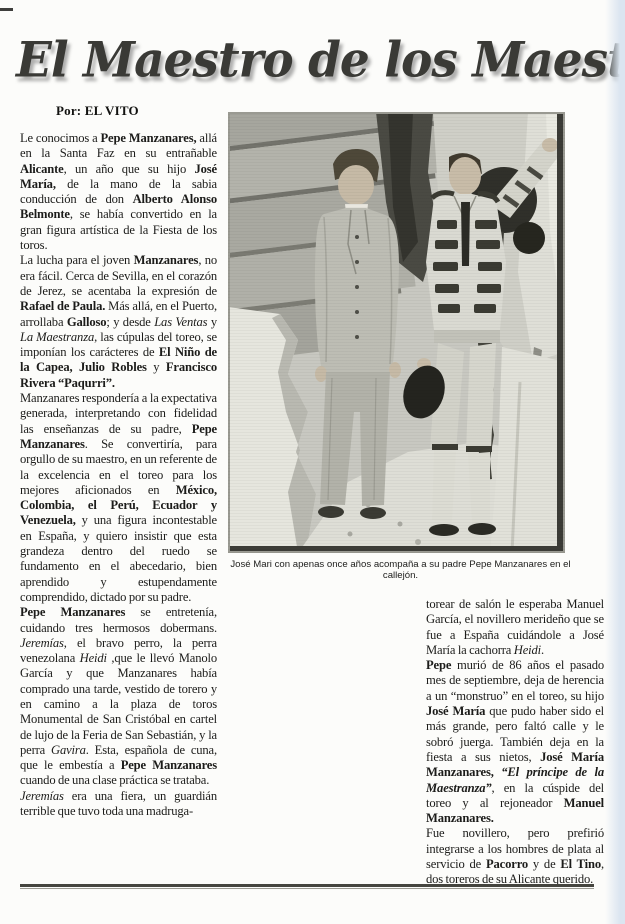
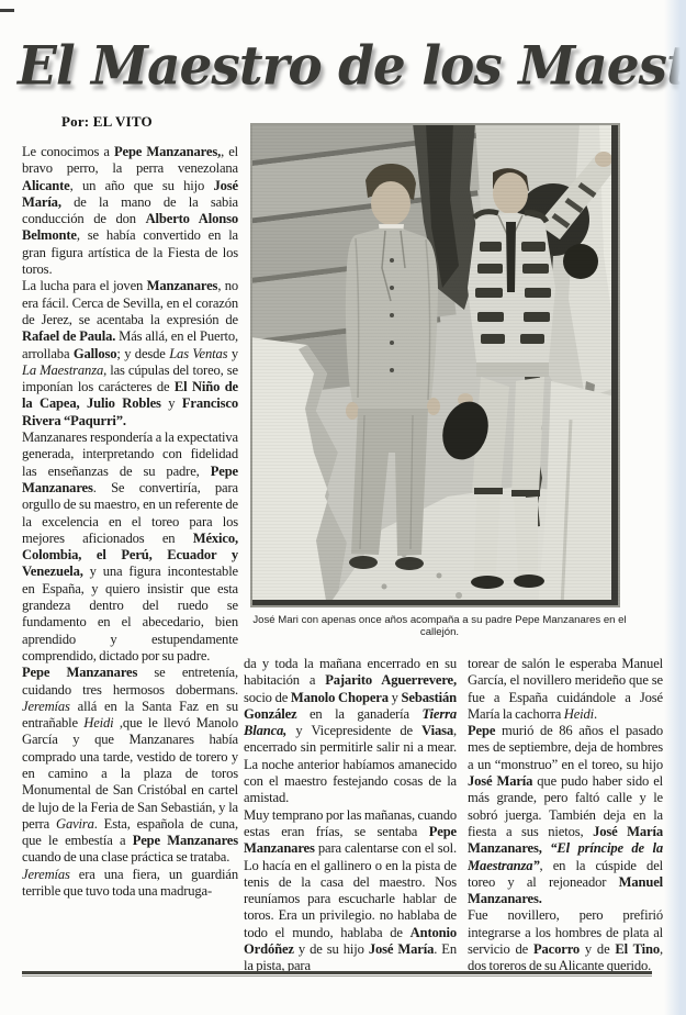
  El Maestro de los Maes
  Por: EL VITO
  José Mari con apenas once años acompaña a su padre Pepe Manzanares en el callejón.
- Le conocimos a Pepe Manzanares, allá en la Santa Faz en su entrañable Alicante, un año que su hijo José María, de la mano de la sabia conducción de don Alberto Alonso Belmonte, se había convertido en la gran figura artística de la Fiesta de los toros.
+ Le conocimos a Pepe Manzanares,, el bravo perro, la perra venezolana Alicante, un año que su hijo José María, de la mano de la sabia conducción de don Alberto Alonso Belmonte, se había convertido en la gran figura artística de la Fiesta de los toros.
  La lucha para el joven Manzanares, no era fácil. Cerca de Sevilla, en el corazón de Jerez, se acentaba la expresión de Rafael de Paula. Más allá, en el Puerto, arrollaba Galloso; y desde Las Ventas y La Maestranza, las cúpulas del toreo, se imponían los carácteres de El Niño de la Capea, Julio Robles y Francisco Rivera “Paqurri”.
  Manzanares respondería a la expectativa generada, interpretando con fidelidad las enseñanzas de su padre, Pepe Manzanares. Se convertiría, para orgullo de su maestro, en un referente de la excelencia en el toreo para los mejores aficionados en México, Colombia, el Perú, Ecuador y Venezuela, y una figura incontestable en España, y quiero insistir que esta grandeza dentro del ruedo se fundamento en el abecedario, bien aprendido y estupendamente comprendido, dictado por su padre.
- Pepe Manzanares se entretenía, cuidando tres hermosos dobermans. Jeremías, el bravo perro, la perra venezolana Heidi ,que le llevó Manolo García y que Manzanares había comprado una tarde, vestido de torero y en camino a la plaza de toros Monumental de San Cristóbal en cartel de lujo de la Feria de San Sebastián, y la perra Gavira. Esta, española de cuna, que le embestía a Pepe Manzanares cuando de una clase práctica se trataba.
+ Pepe Manzanares se entretenía, cuidando tres hermosos dobermans. Jeremías allá en la Santa Faz en su entrañable Heidi ,que le llevó Manolo García y que Manzanares había comprado una tarde, vestido de torero y en camino a la plaza de toros Monumental de San Cristóbal en cartel de lujo de la Feria de San Sebastián, y la perra Gavira. Esta, española de cuna, que le embestía a Pepe Manzanares cuando de una clase práctica se trataba.
  Jeremías era una fiera, un guardián terrible que tuvo toda una madruga-
+ da y toda la mañana encerrado en su habitación a Pajarito Aguerrevere, socio de Manolo Chopera y Sebastián González en la ganadería Tierra Blanca, y Vicepresidente de Viasa, encerrado sin permitirle salir ni a mear. La noche anterior habíamos amanecido con el maestro festejando cosas de la amistad.
+ Muy temprano por las mañanas, cuando estas eran frías, se sentaba Pepe Manzanares para calentarse con el sol. Lo hacía en el gallinero o en la pista de tenis de la casa del maestro. Nos reuníamos para escucharle hablar de toros. Era un privilegio. no hablaba de todo el mundo, hablaba de Antonio Ordóñez y de su hijo José María. En la pista, para
  torear de salón le esperaba Manuel García, el novillero merideño que se fue a España cuidándole a José María la cachorra Heidi.
- Pepe murió de 86 años el pasado mes de septiembre, deja de herencia a un “monstruo” en el toreo, su hijo José María que pudo haber sido el más grande, pero faltó calle y le sobró juerga. También deja en la fiesta a sus nietos, José María Manzanares, “El príncipe de la Maestranza”, en la cúspide del toreo y al rejoneador Manuel Manzanares.
+ Pepe murió de 86 años el pasado mes de septiembre, deja de hombres a un “monstruo” en el toreo, su hijo José María que pudo haber sido el más grande, pero faltó calle y le sobró juerga. También deja en la fiesta a sus nietos, José María Manzanares, “El príncipe de la Maestranza”, en la cúspide del toreo y al rejoneador Manuel Manzanares.
  Fue novillero, pero prefirió integrarse a los hombres de plata al servicio de Pacorro y de El Tino, dos toreros de su Alicante querido.
